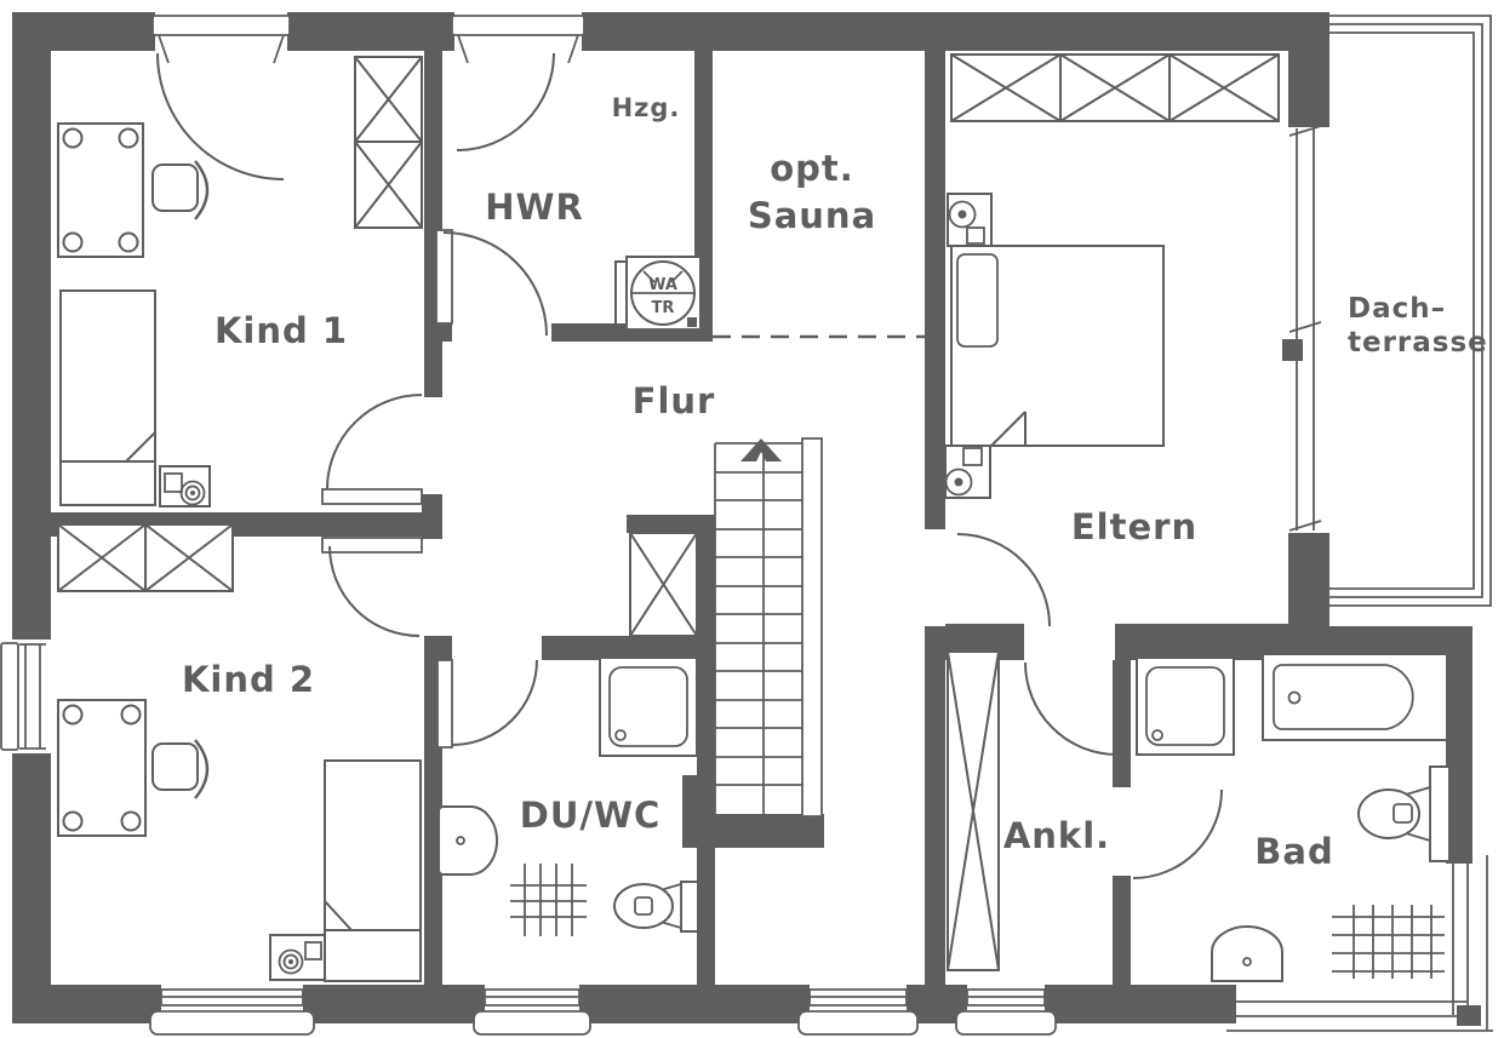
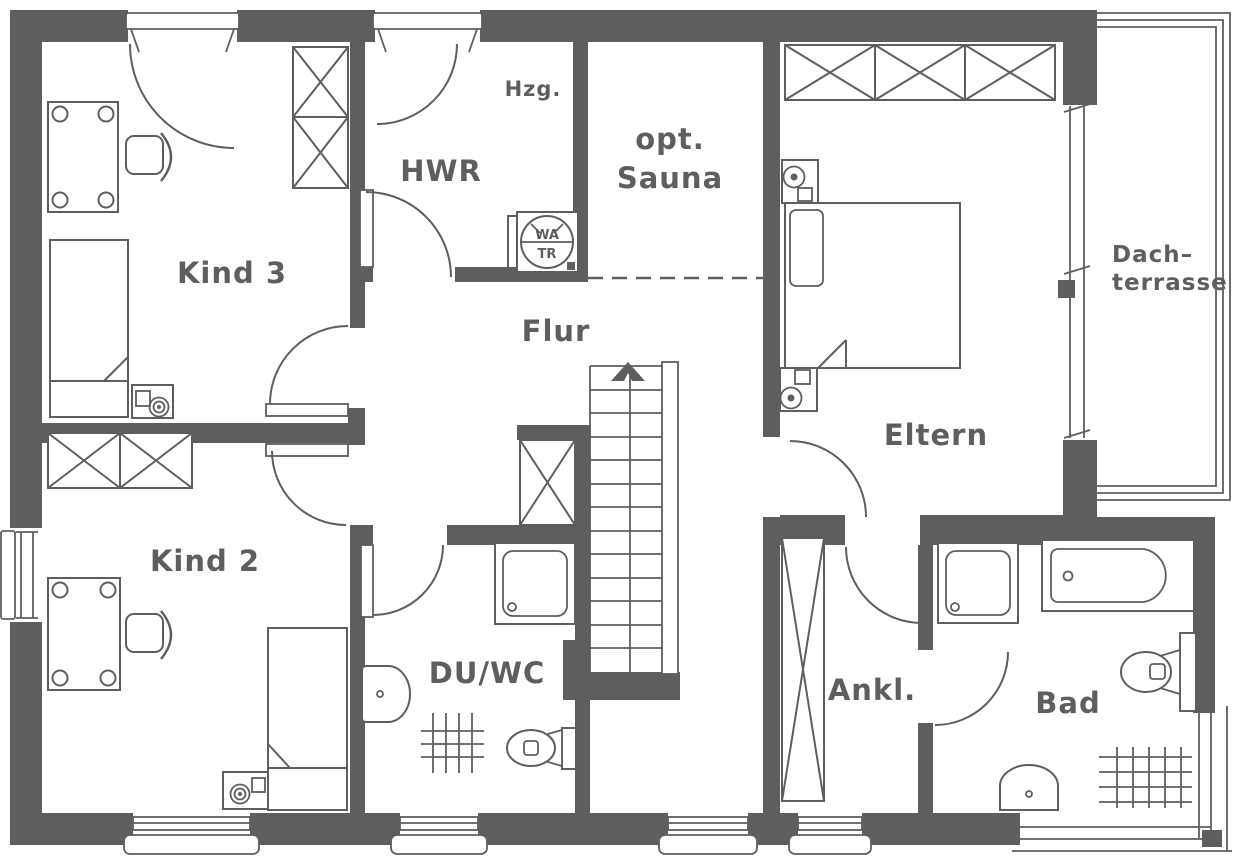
  WA
  TR
- Kind 1
+ Kind 3
  Kind 2
  HWR
  Hzg.
  opt.
  Sauna
  Flur
  Eltern
  Dach–
  terrasse
  DU/WC
  Ankl.
  Bad
